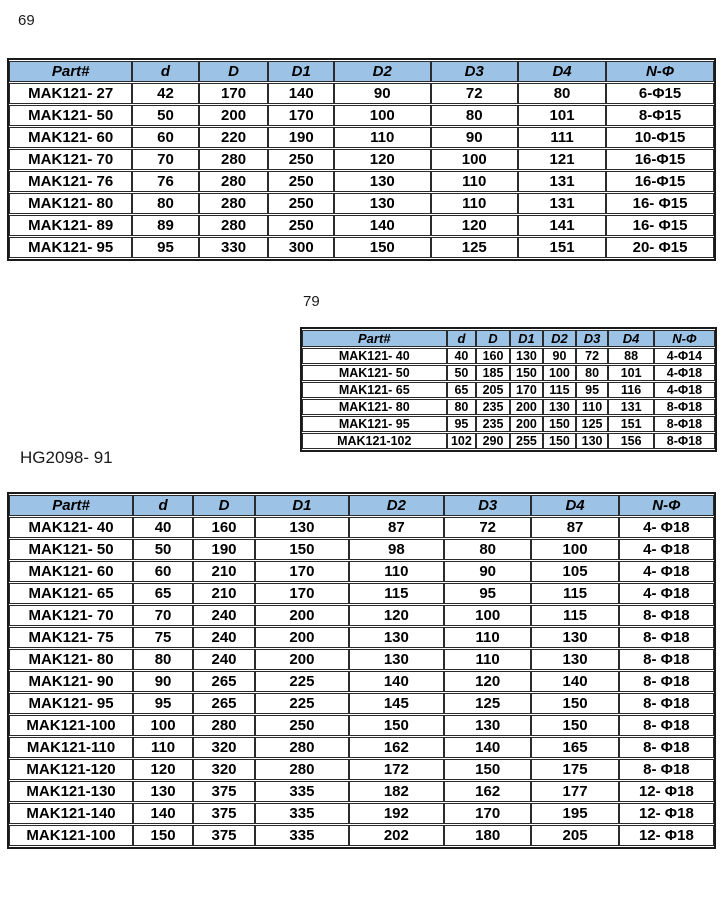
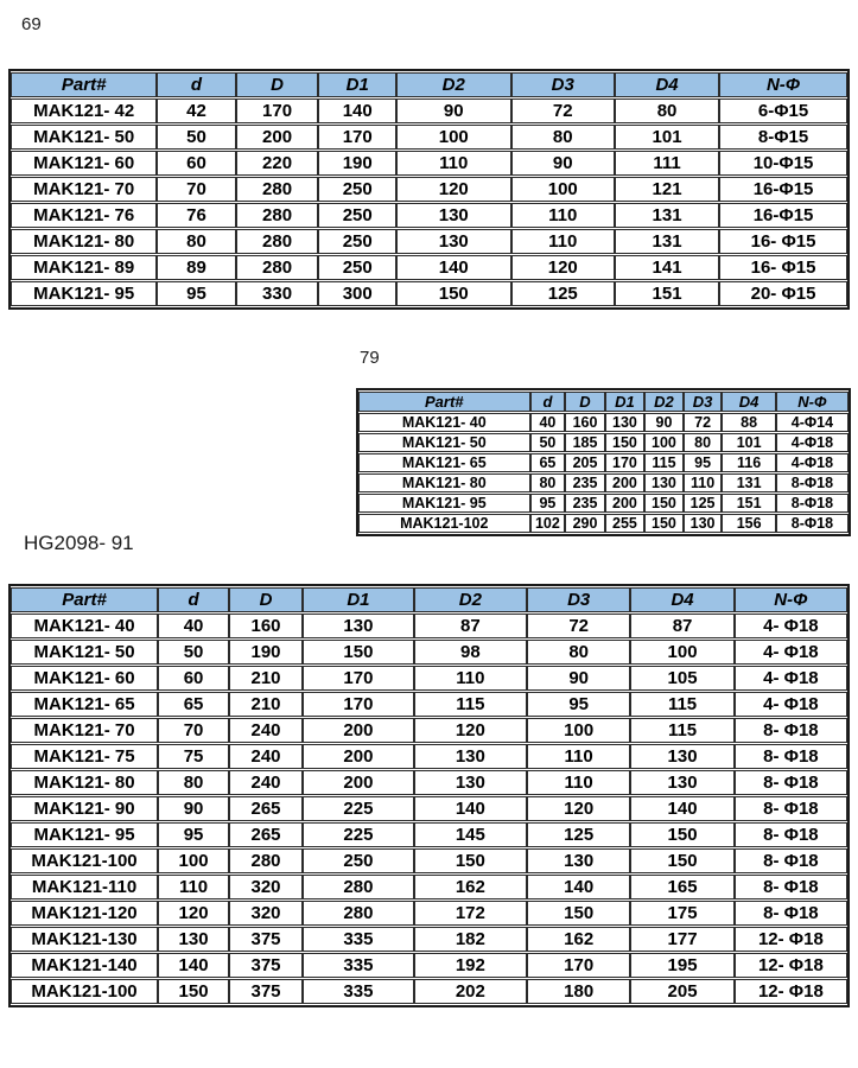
  69
  Part#	d	D	D1	D2	D3	D4	N-Φ
- MAK121- 27	42	170	140	90	72	80	6-Φ15
+ MAK121- 42	42	170	140	90	72	80	6-Φ15
  MAK121- 50	50	200	170	100	80	101	8-Φ15
  MAK121- 60	60	220	190	110	90	111	10-Φ15
  MAK121- 70	70	280	250	120	100	121	16-Φ15
  MAK121- 76	76	280	250	130	110	131	16-Φ15
  MAK121- 80	80	280	250	130	110	131	16- Φ15
  MAK121- 89	89	280	250	140	120	141	16- Φ15
  MAK121- 95	95	330	300	150	125	151	20- Φ15
  79
  Part#	d	D	D1	D2	D3	D4	N-Φ
  MAK121- 40	40	160	130	90	72	88	4-Φ14
  MAK121- 50	50	185	150	100	80	101	4-Φ18
  MAK121- 65	65	205	170	115	95	116	4-Φ18
  MAK121- 80	80	235	200	130	110	131	8-Φ18
  MAK121- 95	95	235	200	150	125	151	8-Φ18
  MAK121-102	102	290	255	150	130	156	8-Φ18
  HG2098- 91
  Part#	d	D	D1	D2	D3	D4	N-Φ
  MAK121- 40	40	160	130	87	72	87	4- Φ18
  MAK121- 50	50	190	150	98	80	100	4- Φ18
  MAK121- 60	60	210	170	110	90	105	4- Φ18
  MAK121- 65	65	210	170	115	95	115	4- Φ18
  MAK121- 70	70	240	200	120	100	115	8- Φ18
  MAK121- 75	75	240	200	130	110	130	8- Φ18
  MAK121- 80	80	240	200	130	110	130	8- Φ18
  MAK121- 90	90	265	225	140	120	140	8- Φ18
  MAK121- 95	95	265	225	145	125	150	8- Φ18
  MAK121-100	100	280	250	150	130	150	8- Φ18
  MAK121-110	110	320	280	162	140	165	8- Φ18
  MAK121-120	120	320	280	172	150	175	8- Φ18
  MAK121-130	130	375	335	182	162	177	12- Φ18
  MAK121-140	140	375	335	192	170	195	12- Φ18
  MAK121-100	150	375	335	202	180	205	12- Φ18
